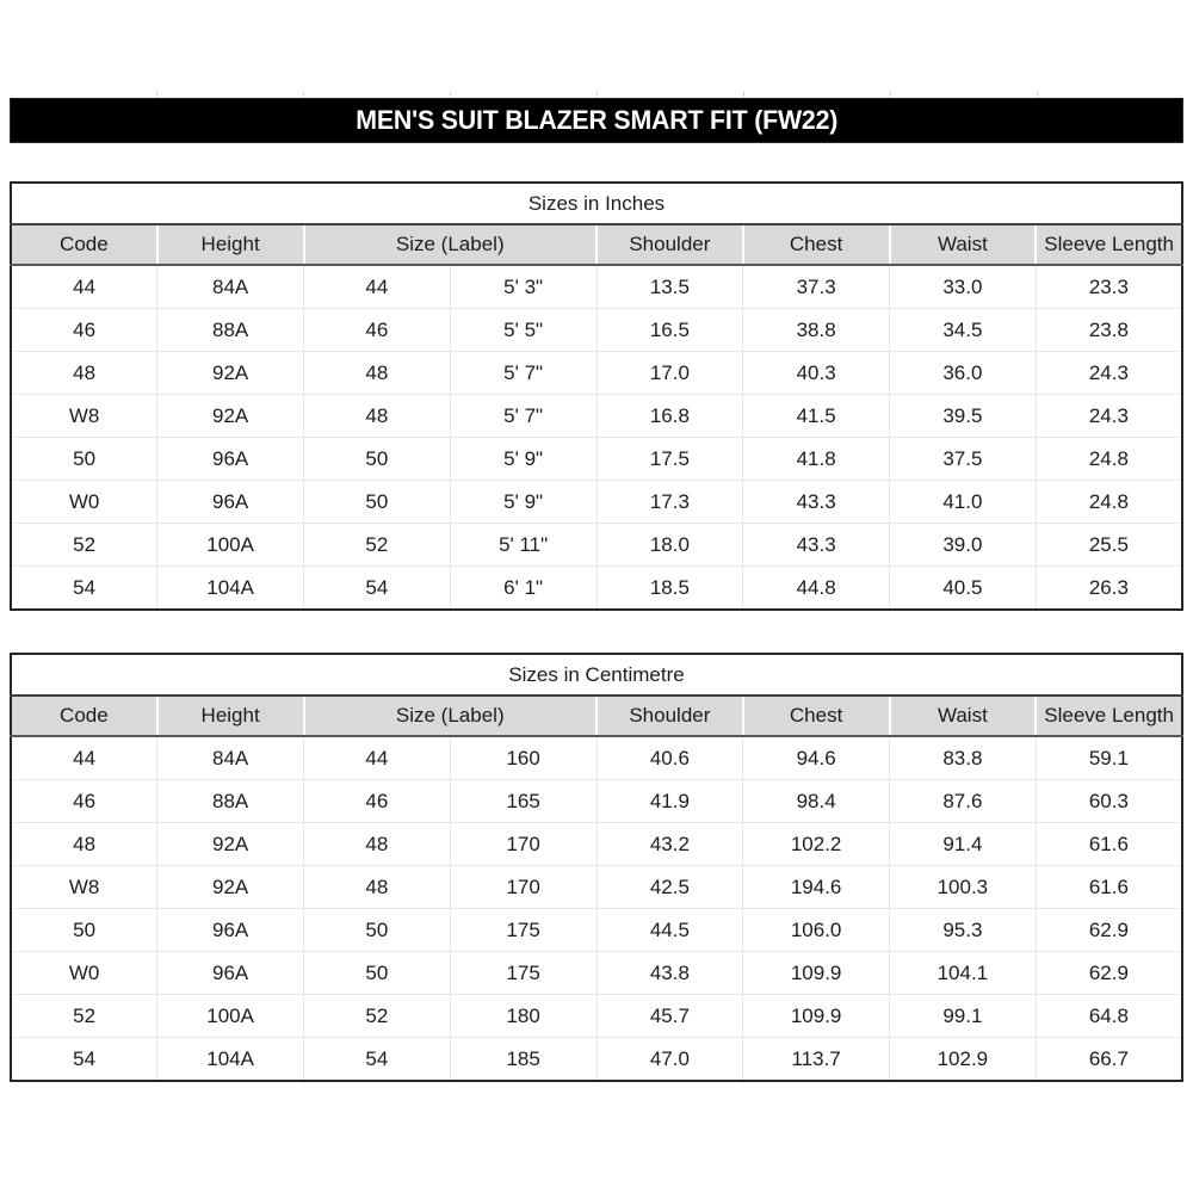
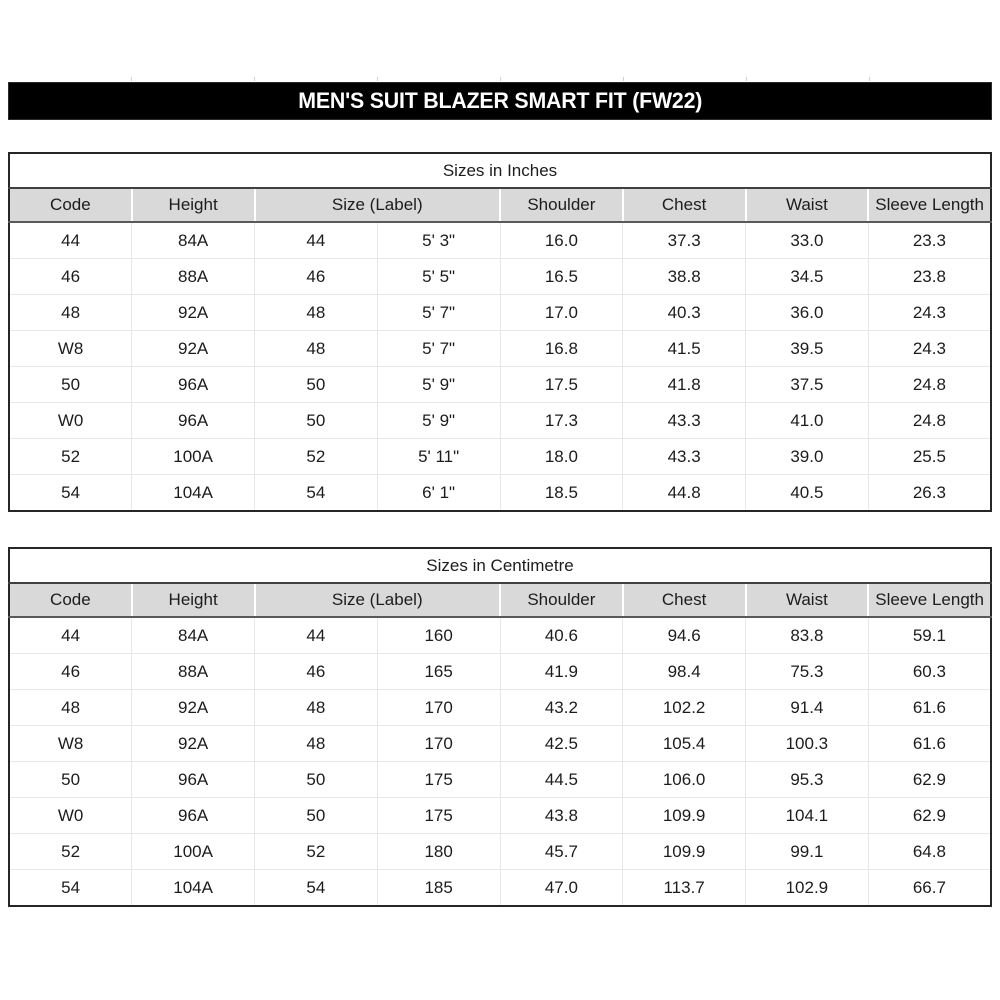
  MEN'S SUIT BLAZER SMART FIT (FW22)
  Sizes in Inches
  Code	Height	Size (Label)	Shoulder	Chest	Waist	Sleeve Length
- 44	84A	44	5' 3"	13.5	37.3	33.0	23.3
+ 44	84A	44	5' 3"	16.0	37.3	33.0	23.3
  46	88A	46	5' 5"	16.5	38.8	34.5	23.8
  48	92A	48	5' 7"	17.0	40.3	36.0	24.3
  W8	92A	48	5' 7"	16.8	41.5	39.5	24.3
  50	96A	50	5' 9"	17.5	41.8	37.5	24.8
  W0	96A	50	5' 9"	17.3	43.3	41.0	24.8
  52	100A	52	5' 11"	18.0	43.3	39.0	25.5
  54	104A	54	6' 1"	18.5	44.8	40.5	26.3
  Sizes in Centimetre
  Code	Height	Size (Label)	Shoulder	Chest	Waist	Sleeve Length
  44	84A	44	160	40.6	94.6	83.8	59.1
- 46	88A	46	165	41.9	98.4	87.6	60.3
+ 46	88A	46	165	41.9	98.4	75.3	60.3
  48	92A	48	170	43.2	102.2	91.4	61.6
- W8	92A	48	170	42.5	194.6	100.3	61.6
+ W8	92A	48	170	42.5	105.4	100.3	61.6
  50	96A	50	175	44.5	106.0	95.3	62.9
  W0	96A	50	175	43.8	109.9	104.1	62.9
  52	100A	52	180	45.7	109.9	99.1	64.8
  54	104A	54	185	47.0	113.7	102.9	66.7
